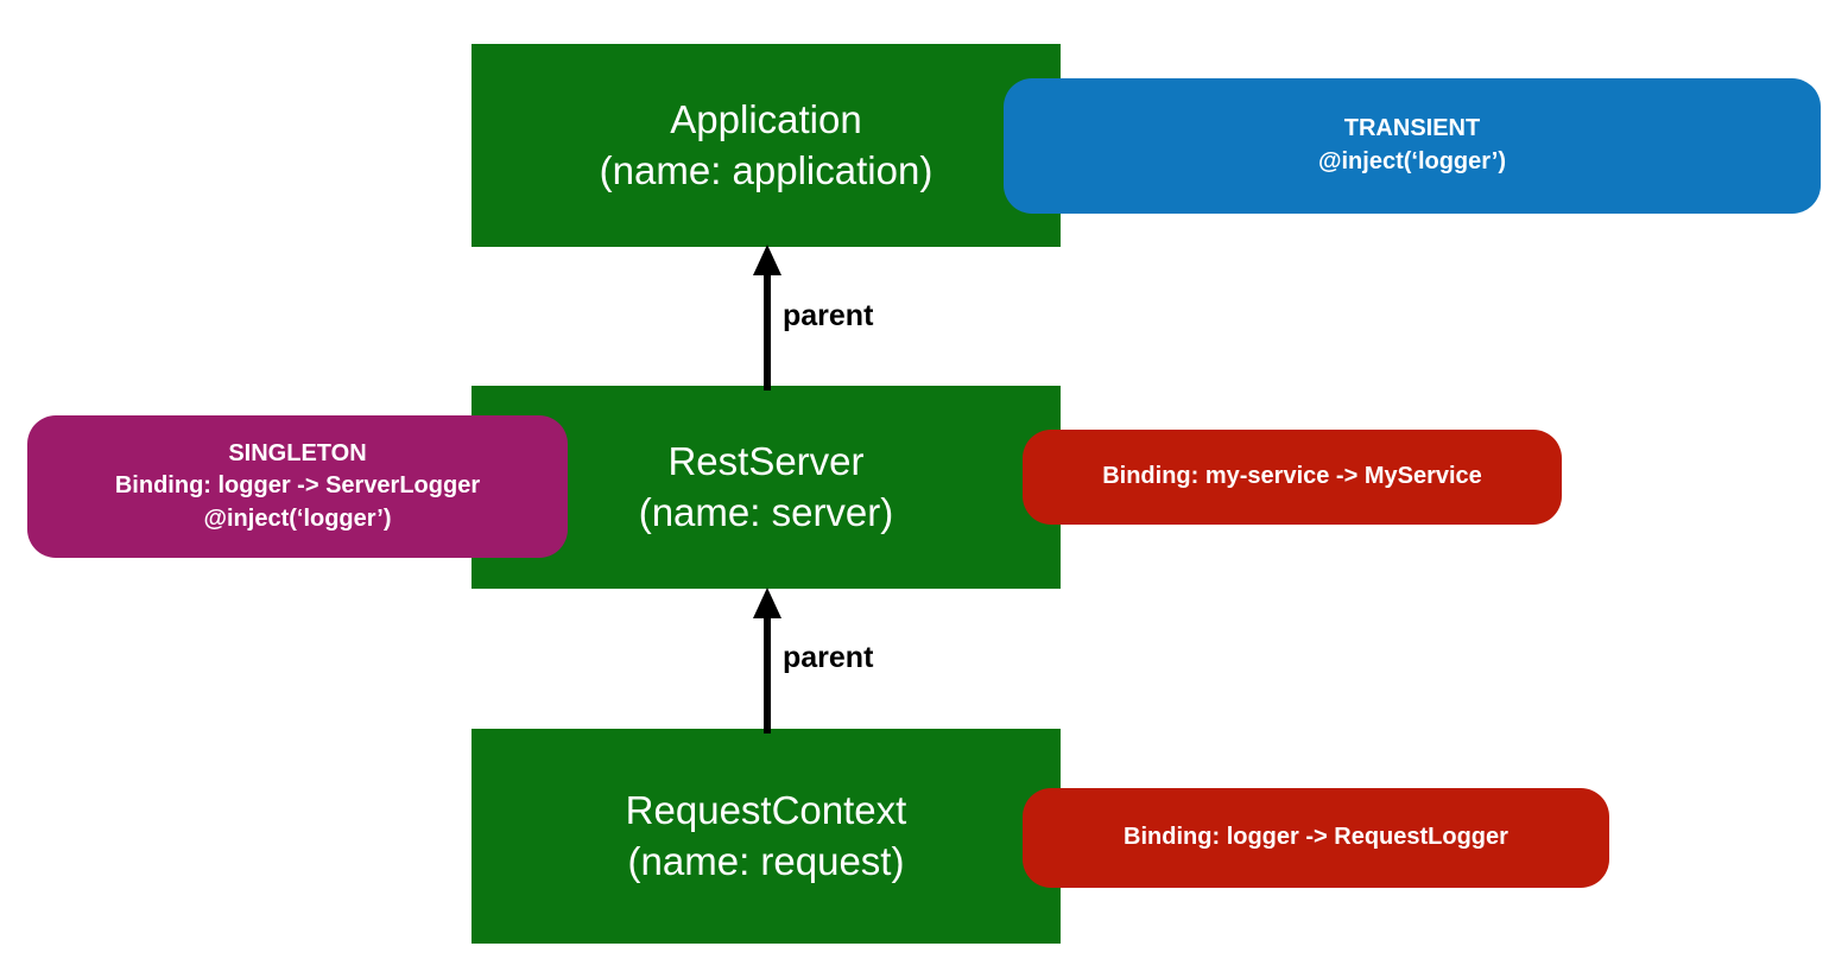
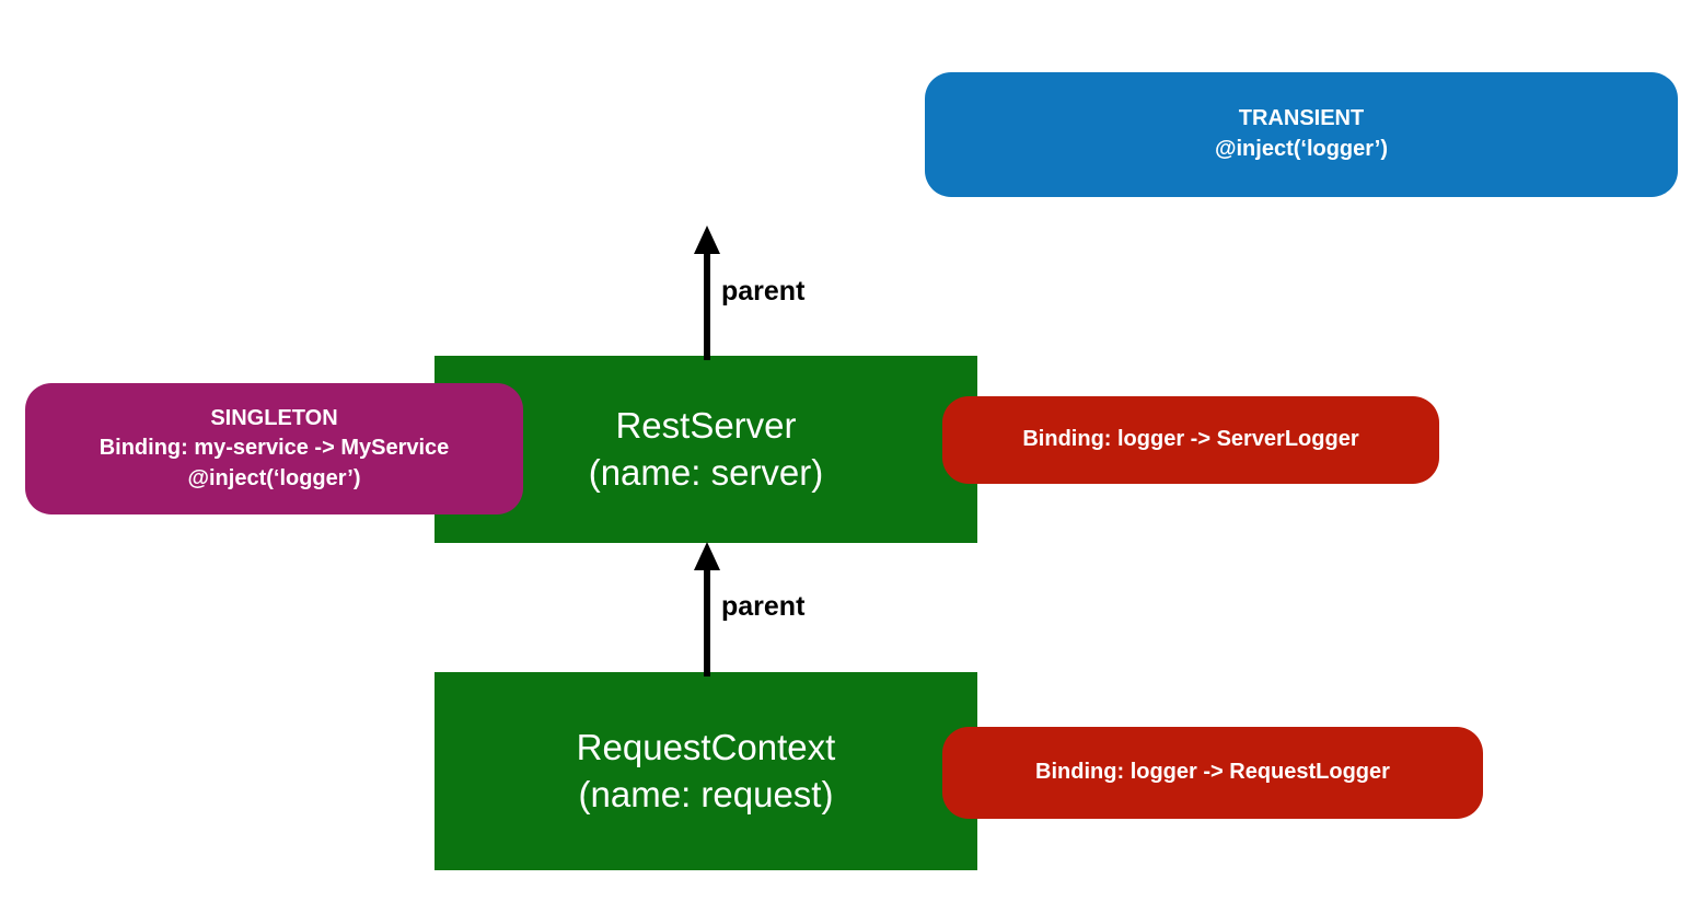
- Application
- (name: application)
  RestServer
  (name: server)
  RequestContext
  (name: request)
  parent
  parent
  TRANSIENT
  @inject(‘logger’)
  SINGLETON
- Binding: logger -> ServerLogger
+ Binding: my-service -> MyService
  @inject(‘logger’)
- Binding: my-service -> MyService
+ Binding: logger -> ServerLogger
  Binding: logger -> RequestLogger
